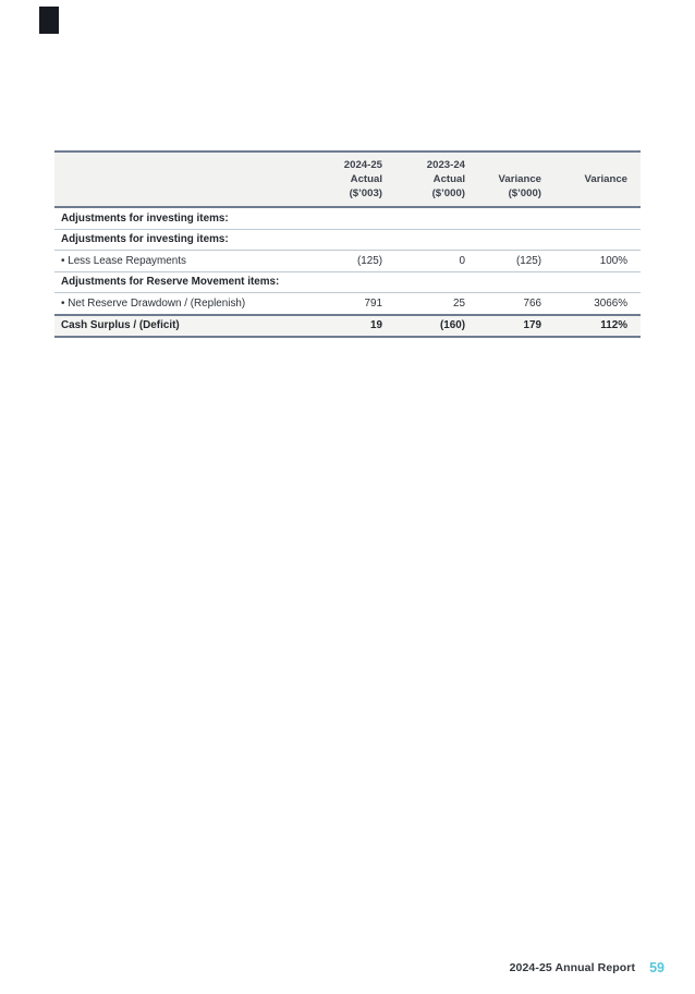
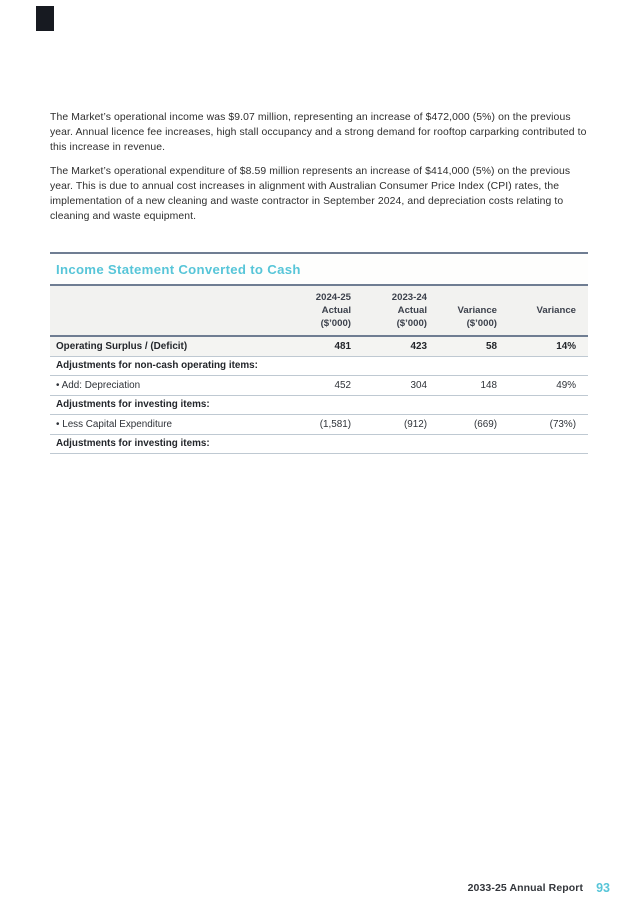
+ The Market’s operational income was $9.07 million, representing an increase of $472,000 (5%) on the previous year. Annual licence fee increases, high stall occupancy and a strong demand for rooftop carparking contributed to this increase in revenue.
+ The Market’s operational expenditure of $8.59 million represents an increase of $414,000 (5%) on the previous year. This is due to annual cost increases in alignment with Australian Consumer Price Index (CPI) rates, the implementation of a new cleaning and waste contractor in September 2024, and depreciation costs relating to cleaning and waste equipment.
+ Income Statement Converted to Cash
- 	2024-25 Actual ($’003)	2023-24 Actual ($’000)	Variance ($’000)	Variance
+ 	2024-25 Actual ($’000)	2023-24 Actual ($’000)	Variance ($’000)	Variance
+ Operating Surplus / (Deficit)	481	423	58	14%
+ Adjustments for non-cash operating items:
+ • Add: Depreciation	452	304	148	49%
  Adjustments for investing items:
+ • Less Capital Expenditure	(1,581)	(912)	(669)	(73%)
  Adjustments for investing items:
- • Less Lease Repayments	(125)	0	(125)	100%
- Adjustments for Reserve Movement items:
- • Net Reserve Drawdown / (Replenish)	791	25	766	3066%
- Cash Surplus / (Deficit)	19	(160)	179	112%
- 2024-25 Annual Report
+ 2033-25 Annual Report
- 59
+ 93
